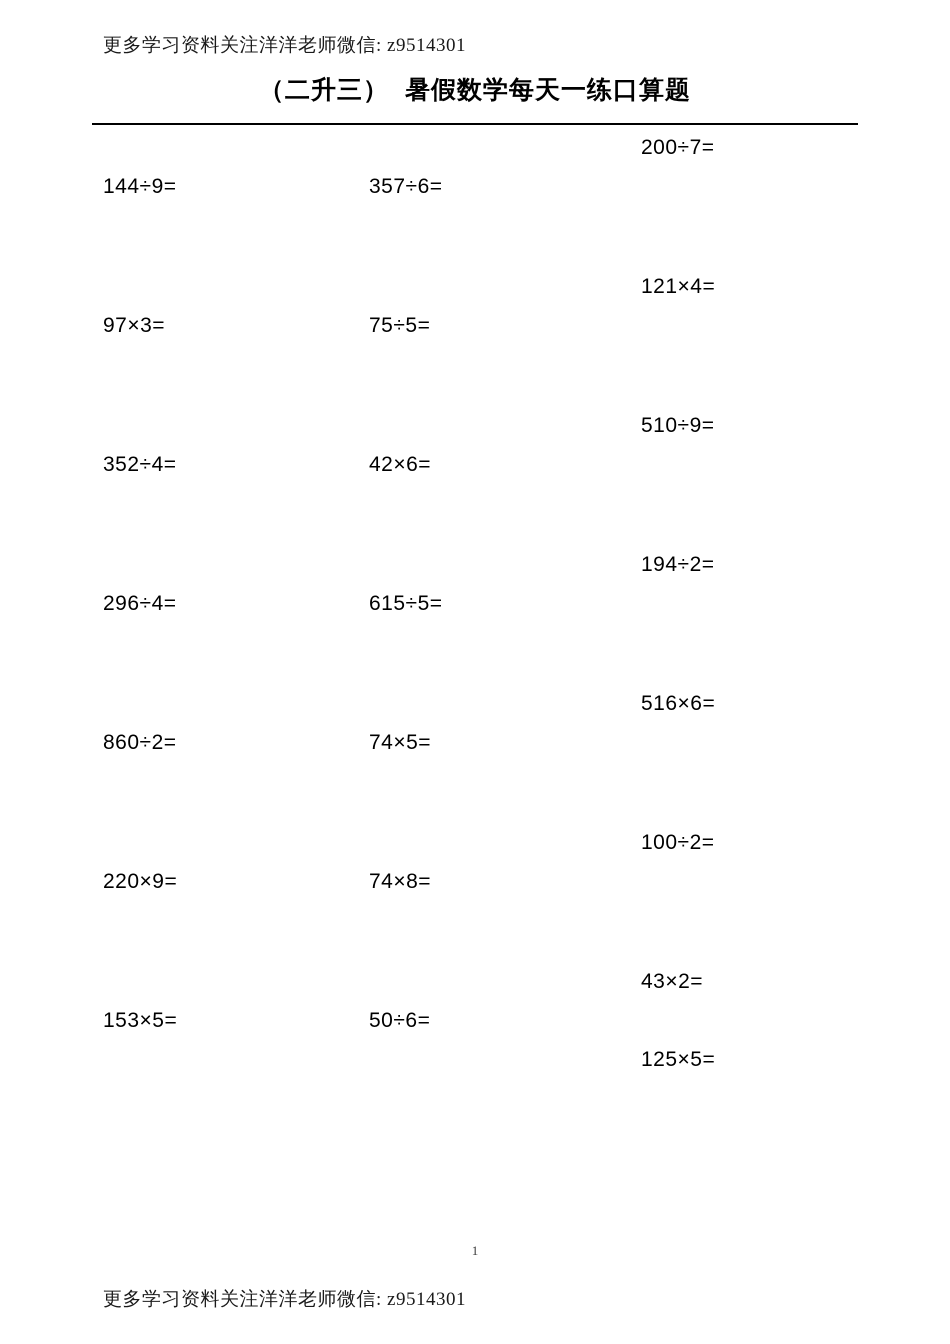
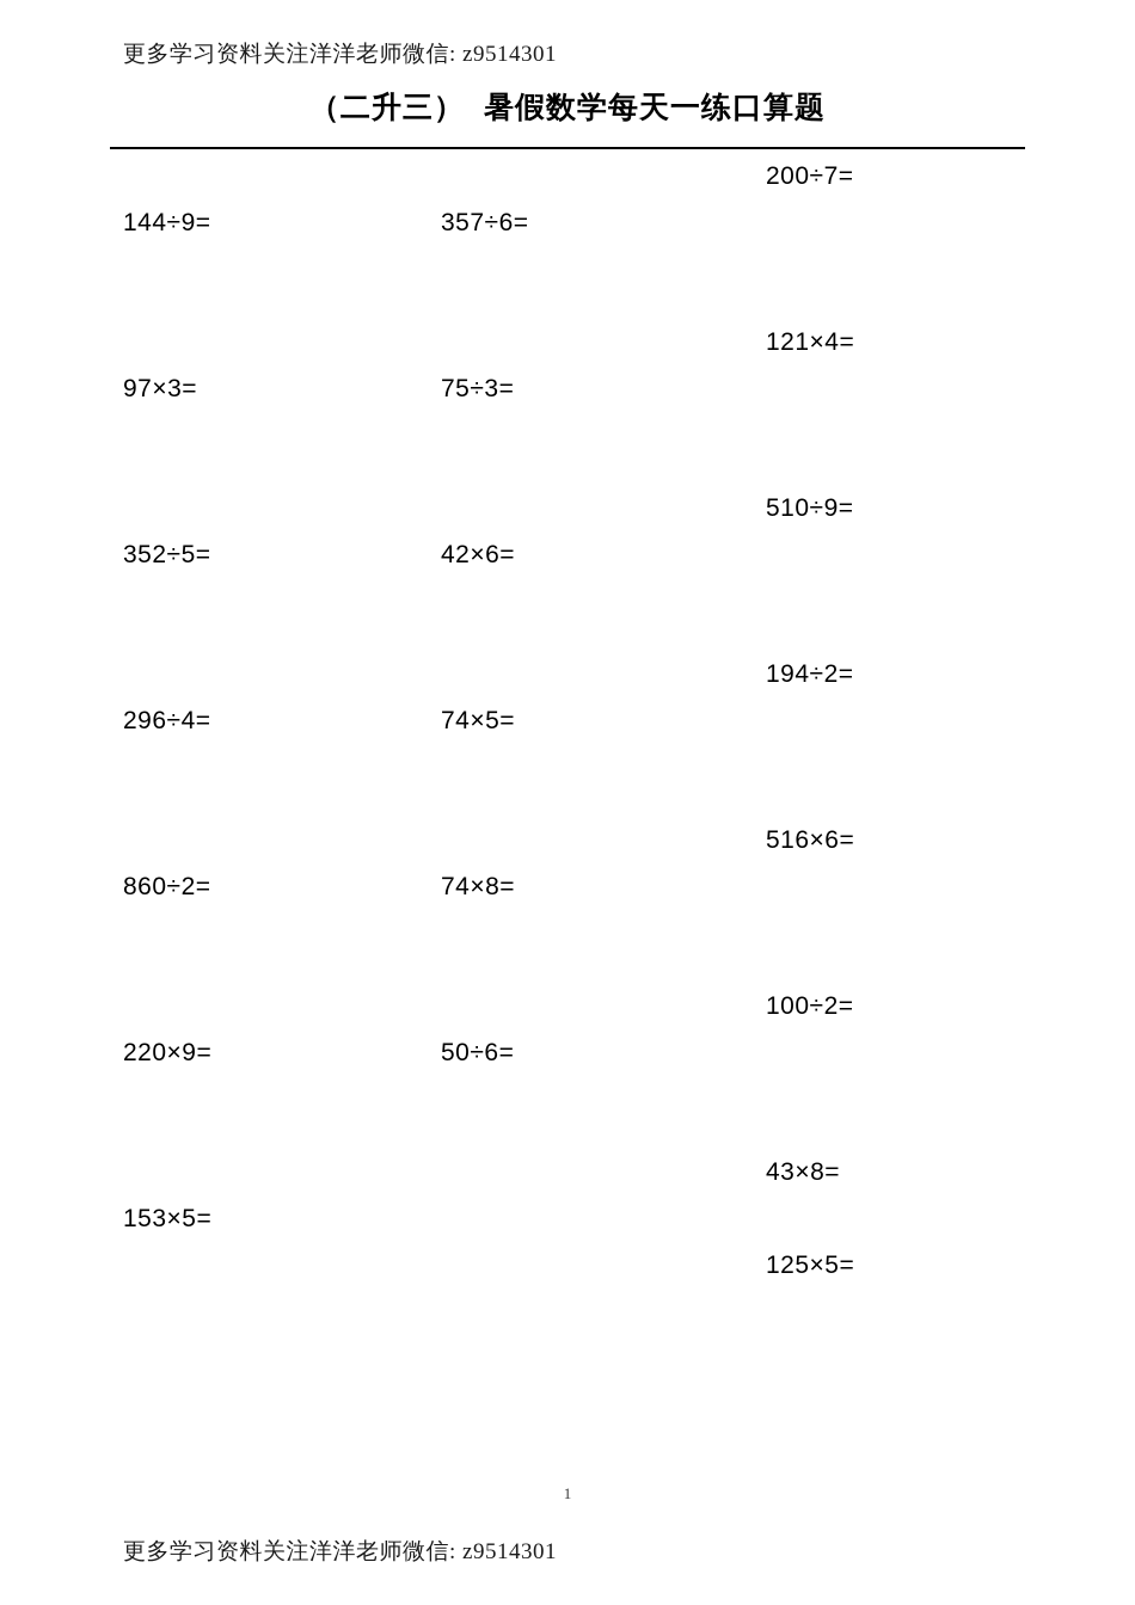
  更多学习资料关注洋洋老师微信: z9514301
  （二升三） 暑假数学每天一练口算题
  144÷9=
  97×3=
- 352÷4=
+ 352÷5=
  296÷4=
  860÷2=
  220×9=
  153×5=
  357÷6=
- 75÷5=
+ 75÷3=
  42×6=
- 615÷5=
  74×5=
  74×8=
  50÷6=
  200÷7=
  121×4=
  510÷9=
  194÷2=
  516×6=
  100÷2=
- 43×2=
+ 43×8=
  125×5=
  1
  更多学习资料关注洋洋老师微信: z9514301
